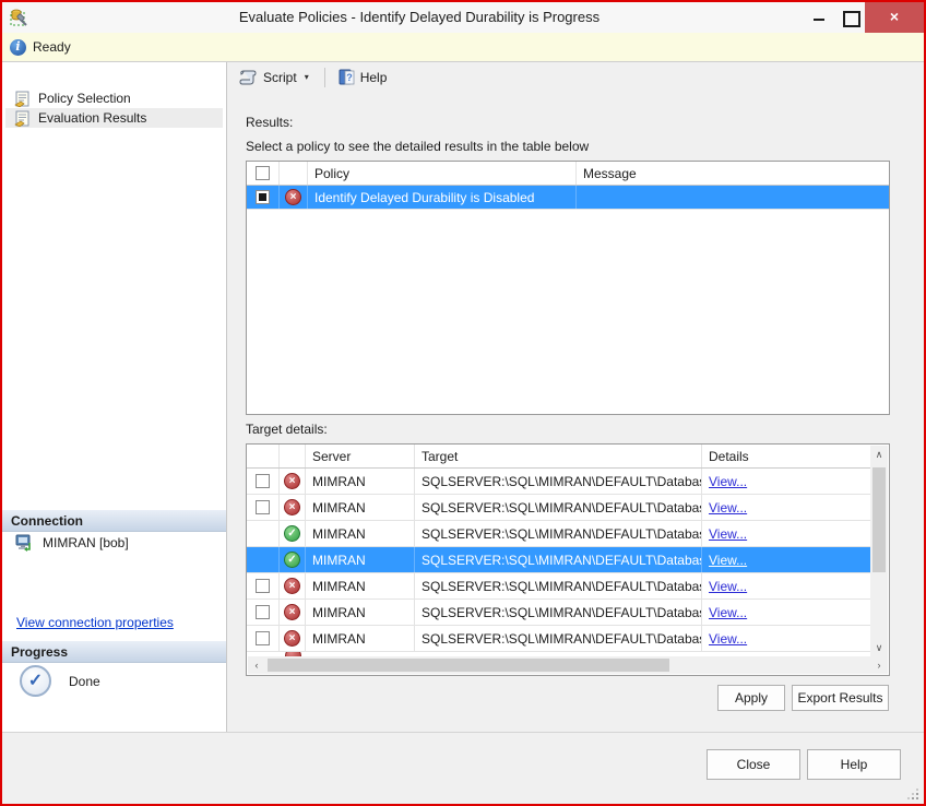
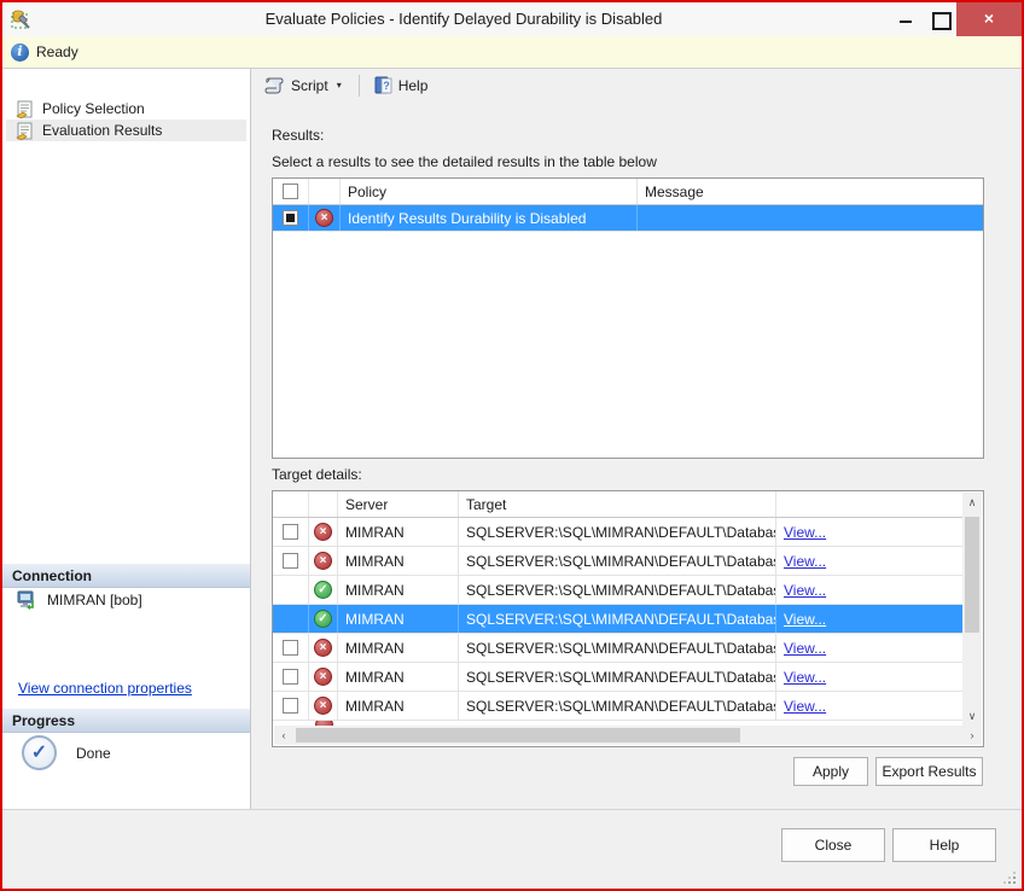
- Evaluate Policies - Identify Delayed Durability is Progress
+ Evaluate Policies - Identify Delayed Durability is Disabled
  ×
  i
  Ready
  Policy Selection
  Evaluation Results
  Connection
  MIMRAN [bob]
  View connection properties
  Progress
  ✓
  Done
  Script
  ▾
  ?
  Help
  Results:
- Select a policy to see the detailed results in the table below
+ Select a results to see the detailed results in the table below
  Policy
  Message
  ×
- Identify Delayed Durability is Disabled
+ Identify Results Durability is Disabled
  Target details:
  Server
  Target
- Details
  ×
  MIMRAN
  SQLSERVER:\SQL\MIMRAN\DEFAULT\Databa
  View...
  ×
  MIMRAN
  SQLSERVER:\SQL\MIMRAN\DEFAULT\Databa
  View...
  ✓
  MIMRAN
  SQLSERVER:\SQL\MIMRAN\DEFAULT\Databa
  View...
  ✓
  MIMRAN
  SQLSERVER:\SQL\MIMRAN\DEFAULT\Databa
  View...
  ×
  MIMRAN
  SQLSERVER:\SQL\MIMRAN\DEFAULT\Databa
  View...
  ×
  MIMRAN
  SQLSERVER:\SQL\MIMRAN\DEFAULT\Databa
  View...
  ×
  MIMRAN
  SQLSERVER:\SQL\MIMRAN\DEFAULT\Databa
  View...
  ∧
  ∨
  ‹
  ›
  Apply
  Export Results
  Close
  Help
